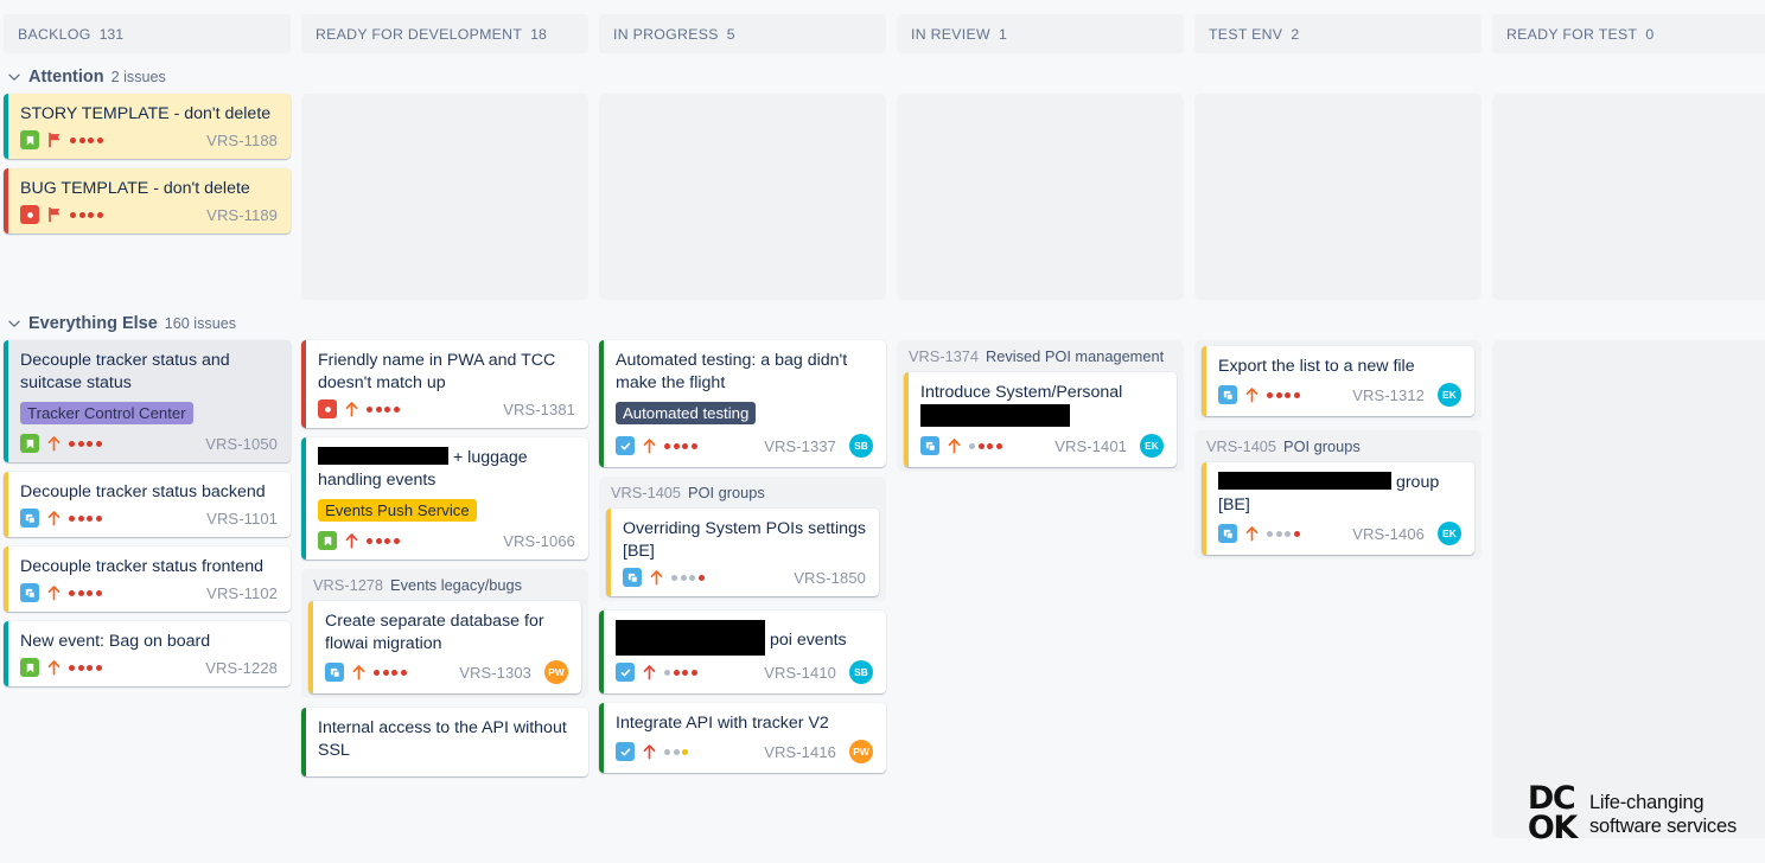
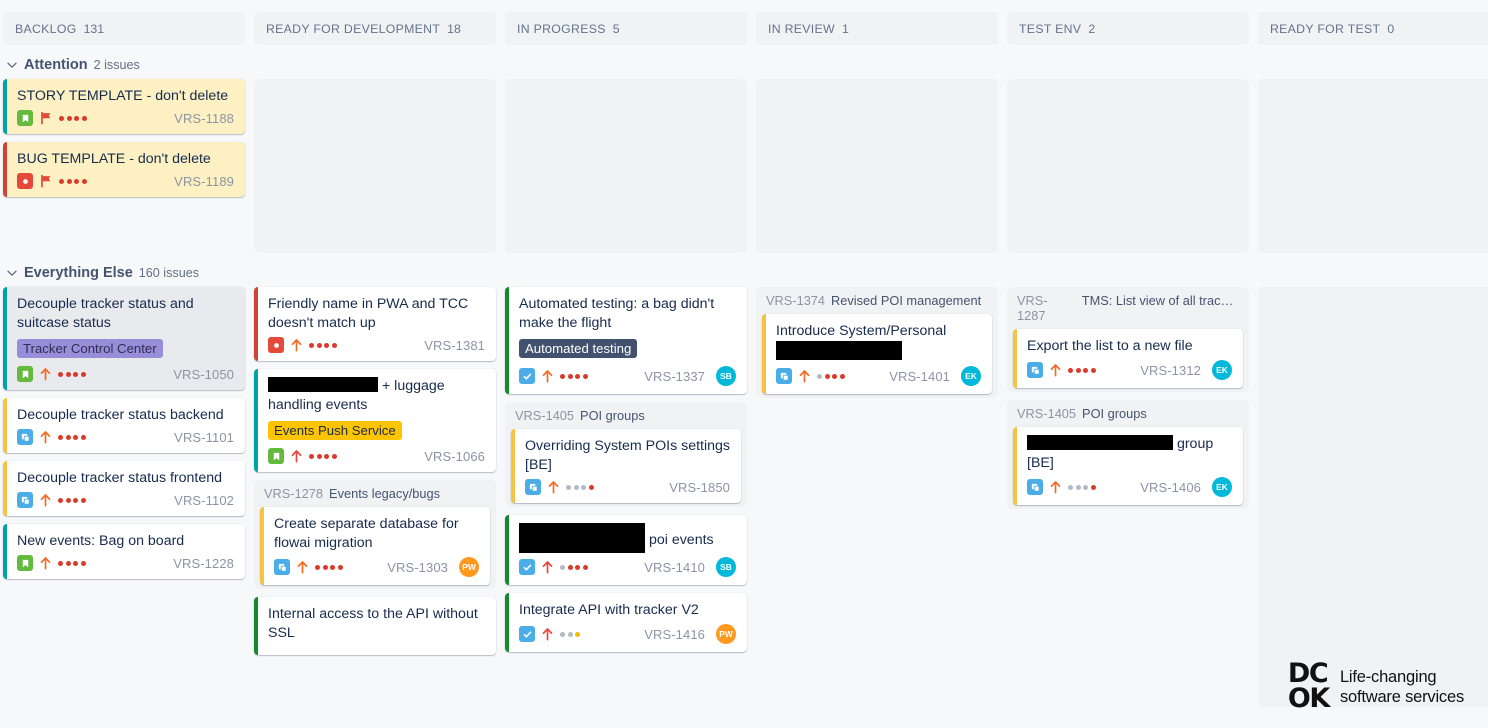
  BACKLOG
  131
  READY FOR DEVELOPMENT
  18
  IN PROGRESS
  5
  IN REVIEW
  1
  TEST ENV
  2
  READY FOR TEST
  0
  Attention
  2 issues
  STORY TEMPLATE - don't delete
  VRS-1188
  BUG TEMPLATE - don't delete
  VRS-1189
  Everything Else
  160 issues
  Decouple tracker status and suitcase status
  Tracker Control Center
  VRS-1050
  Decouple tracker status backend
  VRS-1101
  Decouple tracker status frontend
  VRS-1102
- New event: Bag on board
+ New events: Bag on board
  VRS-1228
  Friendly name in PWA and TCC doesn't match up
  VRS-1381
  + luggage handling events
  Events Push Service
  VRS-1066
  VRS-1278
  Events legacy/bugs
  Create separate database for flowai migration
  VRS-1303
  PW
  Internal access to the API without SSL
  Automated testing: a bag didn't make the flight
  Automated testing
  VRS-1337
  SB
  VRS-1405
  POI groups
  Overriding System POIs settings [BE]
  VRS-1850
  poi events
  VRS-1410
  SB
  Integrate API with tracker V2
  VRS-1416
  PW
  VRS-1374
  Revised POI management
  Introduce System/Personal
  VRS-1401
  EK
+ VRS-1287
+ TMS: List view of all track…
  Export the list to a new file
  VRS-1312
  EK
  VRS-1405
  POI groups
  group [BE]
  VRS-1406
  EK
  DC
  OK
  Life-changing
  software services
